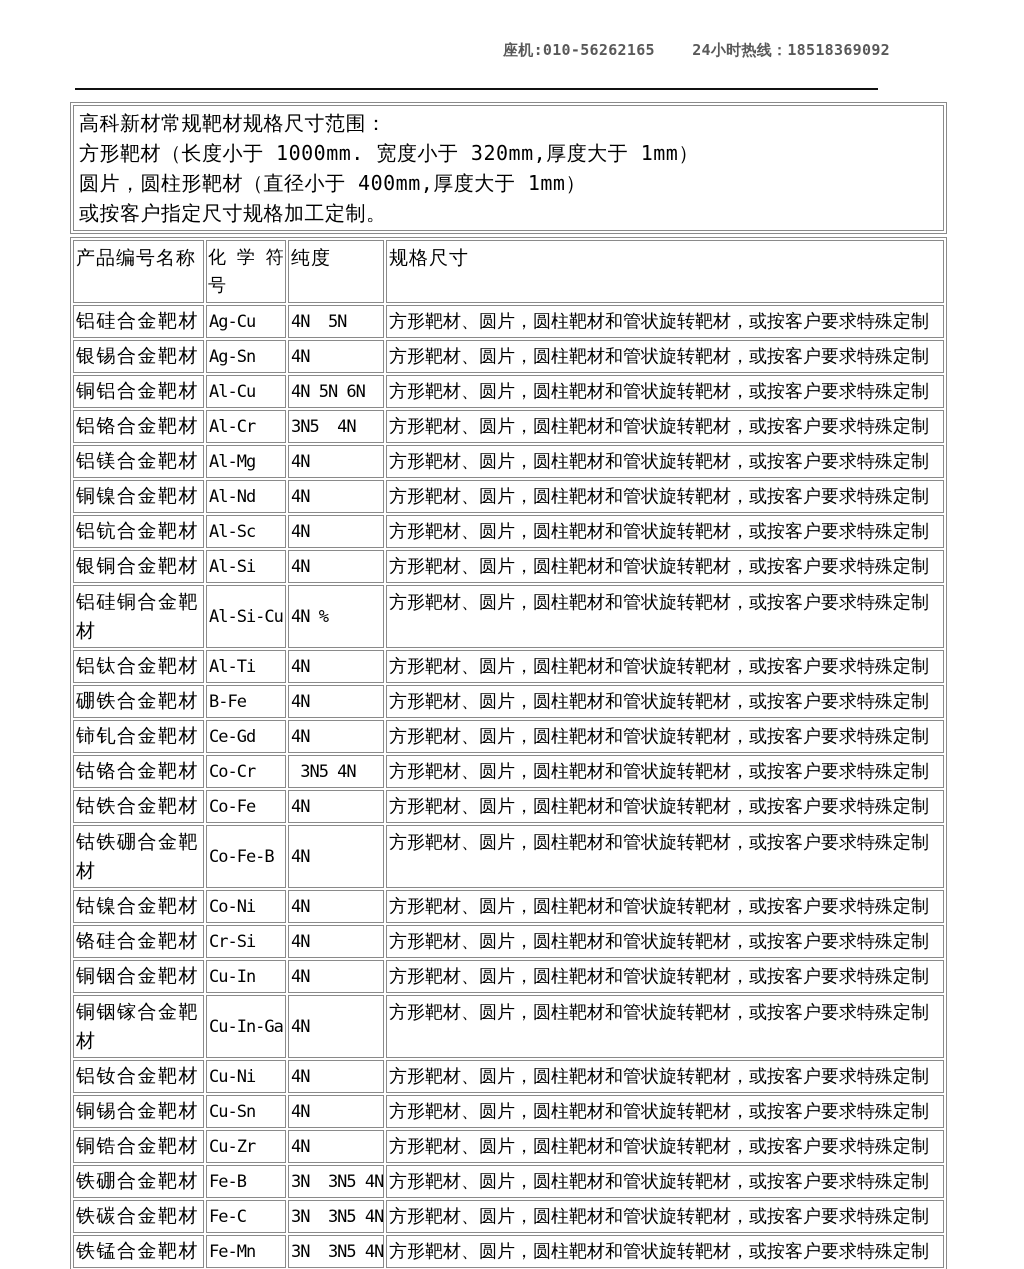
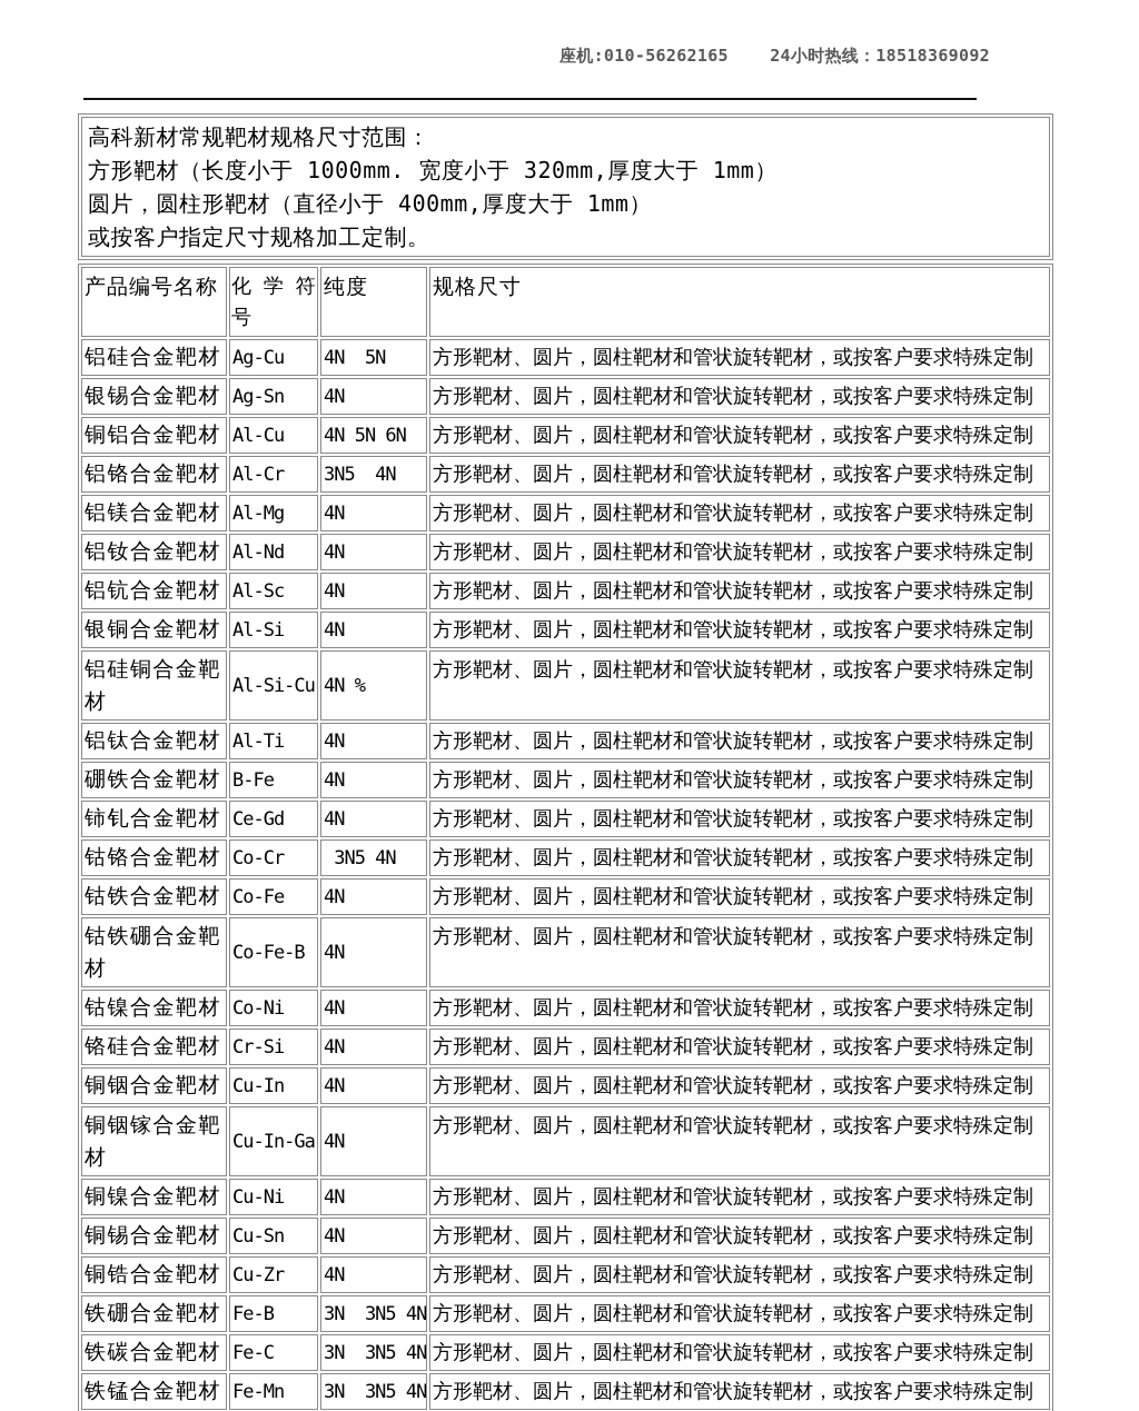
  座机:010-56262165 24小时热线：18518369092
  高科新材常规靶材规格尺寸范围：
  方形靶材（长度小于 1000mm. 宽度小于 320mm,厚度大于 1mm）
  圆片，圆柱形靶材（直径小于 400mm,厚度大于 1mm）
  或按客户指定尺寸规格加工定制。
  产品编号名称	化 学 符 号	纯度	规格尺寸
  铝硅合金靶材	Ag-Cu	4N 5N	方形靶材、圆片，圆柱靶材和管状旋转靶材，或按客户要求特殊定制
  银锡合金靶材	Ag-Sn	4N	方形靶材、圆片，圆柱靶材和管状旋转靶材，或按客户要求特殊定制
  铜铝合金靶材	Al-Cu	4N 5N 6N	方形靶材、圆片，圆柱靶材和管状旋转靶材，或按客户要求特殊定制
  铝铬合金靶材	Al-Cr	3N5 4N	方形靶材、圆片，圆柱靶材和管状旋转靶材，或按客户要求特殊定制
  铝镁合金靶材	Al-Mg	4N	方形靶材、圆片，圆柱靶材和管状旋转靶材，或按客户要求特殊定制
- 铜镍合金靶材	Al-Nd	4N	方形靶材、圆片，圆柱靶材和管状旋转靶材，或按客户要求特殊定制
+ 铝钕合金靶材	Al-Nd	4N	方形靶材、圆片，圆柱靶材和管状旋转靶材，或按客户要求特殊定制
  铝钪合金靶材	Al-Sc	4N	方形靶材、圆片，圆柱靶材和管状旋转靶材，或按客户要求特殊定制
  银铜合金靶材	Al-Si	4N	方形靶材、圆片，圆柱靶材和管状旋转靶材，或按客户要求特殊定制
  铝硅铜合金靶材	Al-Si-Cu	4N %	方形靶材、圆片，圆柱靶材和管状旋转靶材，或按客户要求特殊定制
  铝钛合金靶材	Al-Ti	4N	方形靶材、圆片，圆柱靶材和管状旋转靶材，或按客户要求特殊定制
  硼铁合金靶材	B-Fe	4N	方形靶材、圆片，圆柱靶材和管状旋转靶材，或按客户要求特殊定制
  铈钆合金靶材	Ce-Gd	4N	方形靶材、圆片，圆柱靶材和管状旋转靶材，或按客户要求特殊定制
  钴铬合金靶材	Co-Cr	3N5 4N	方形靶材、圆片，圆柱靶材和管状旋转靶材，或按客户要求特殊定制
  钴铁合金靶材	Co-Fe	4N	方形靶材、圆片，圆柱靶材和管状旋转靶材，或按客户要求特殊定制
  钴铁硼合金靶材	Co-Fe-B	4N	方形靶材、圆片，圆柱靶材和管状旋转靶材，或按客户要求特殊定制
  钴镍合金靶材	Co-Ni	4N	方形靶材、圆片，圆柱靶材和管状旋转靶材，或按客户要求特殊定制
  铬硅合金靶材	Cr-Si	4N	方形靶材、圆片，圆柱靶材和管状旋转靶材，或按客户要求特殊定制
  铜铟合金靶材	Cu-In	4N	方形靶材、圆片，圆柱靶材和管状旋转靶材，或按客户要求特殊定制
  铜铟镓合金靶材	Cu-In-Ga	4N	方形靶材、圆片，圆柱靶材和管状旋转靶材，或按客户要求特殊定制
- 铝钕合金靶材	Cu-Ni	4N	方形靶材、圆片，圆柱靶材和管状旋转靶材，或按客户要求特殊定制
+ 铜镍合金靶材	Cu-Ni	4N	方形靶材、圆片，圆柱靶材和管状旋转靶材，或按客户要求特殊定制
  铜锡合金靶材	Cu-Sn	4N	方形靶材、圆片，圆柱靶材和管状旋转靶材，或按客户要求特殊定制
  铜锆合金靶材	Cu-Zr	4N	方形靶材、圆片，圆柱靶材和管状旋转靶材，或按客户要求特殊定制
  铁硼合金靶材	Fe-B	3N 3N5 4N	方形靶材、圆片，圆柱靶材和管状旋转靶材，或按客户要求特殊定制
  铁碳合金靶材	Fe-C	3N 3N5 4N	方形靶材、圆片，圆柱靶材和管状旋转靶材，或按客户要求特殊定制
  铁锰合金靶材	Fe-Mn	3N 3N5 4N	方形靶材、圆片，圆柱靶材和管状旋转靶材，或按客户要求特殊定制
